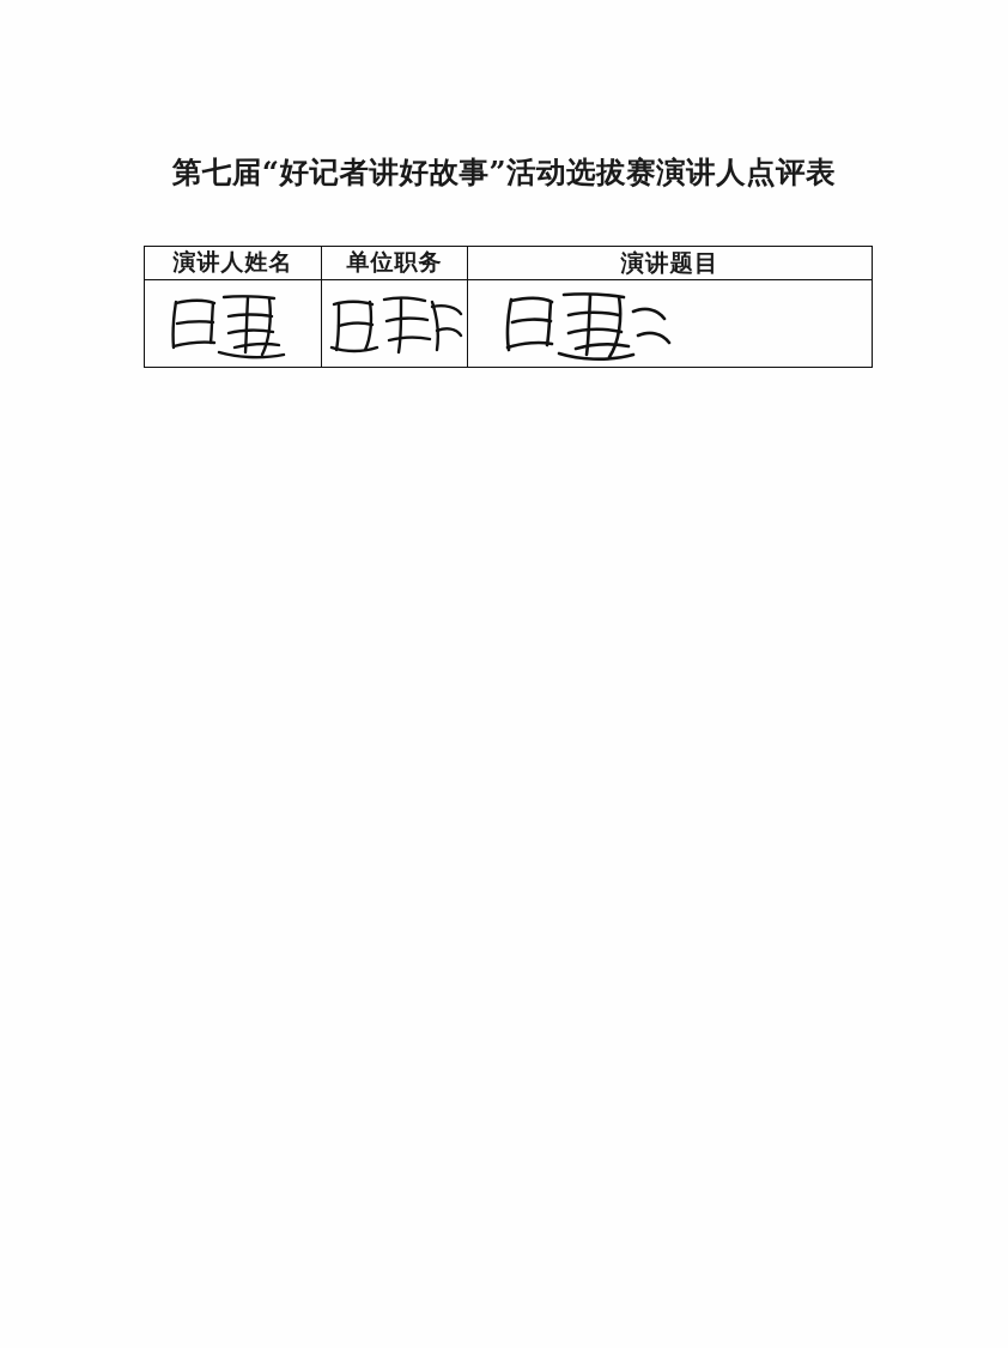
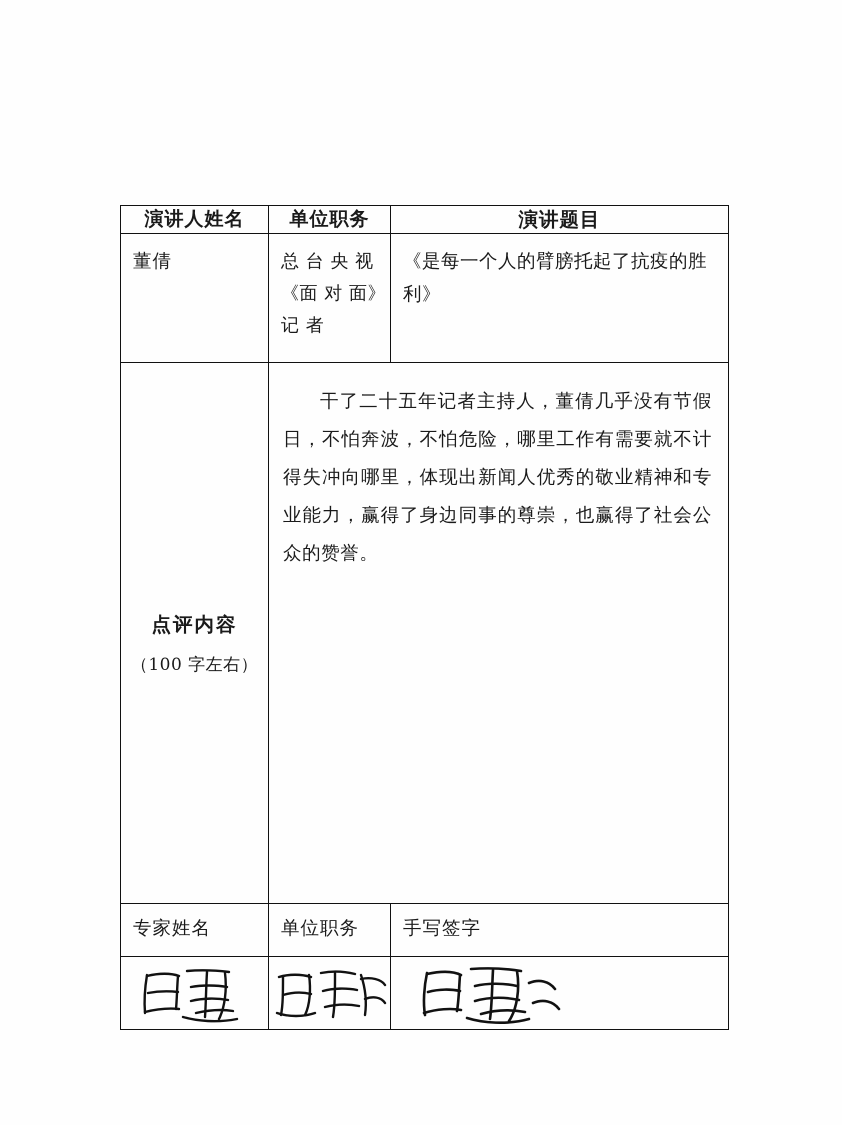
- 第七届“好记者讲好故事”活动选拔赛演讲人点评表
  演讲人姓名	单位职务	演讲题目
+ 董倩	总 台 央 视 《面 对 面》 记 者	《是每一个人的臂膀托起了抗疫的胜利》
+ 点评内容 （100 字左右）	干了二十五年记者主持人，董倩几乎没有节假日，不怕奔波，不怕危险，哪里工作有需要就不计得失冲向哪里，体现出新闻人优秀的敬业精神和专业能力，赢得了身边同事的尊崇，也赢得了社会公众的赞誉。
+ 专家姓名	单位职务	手写签字
